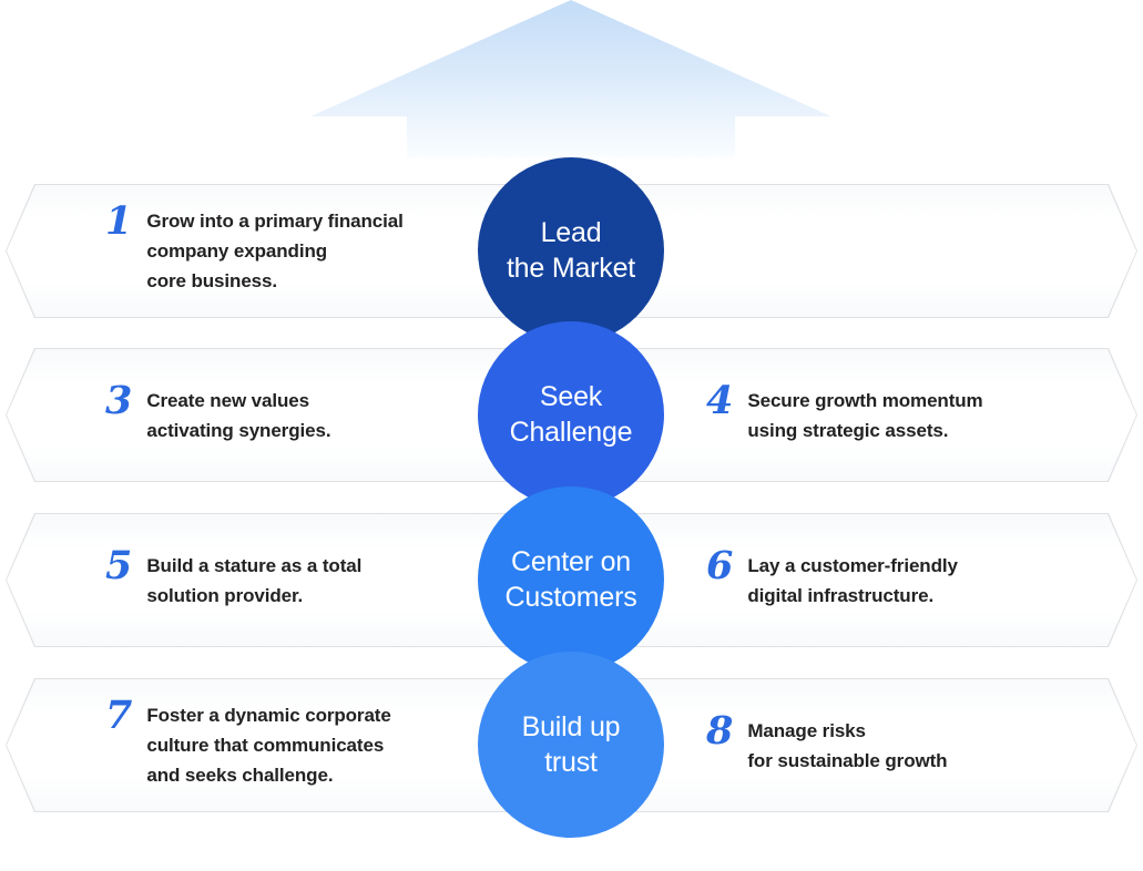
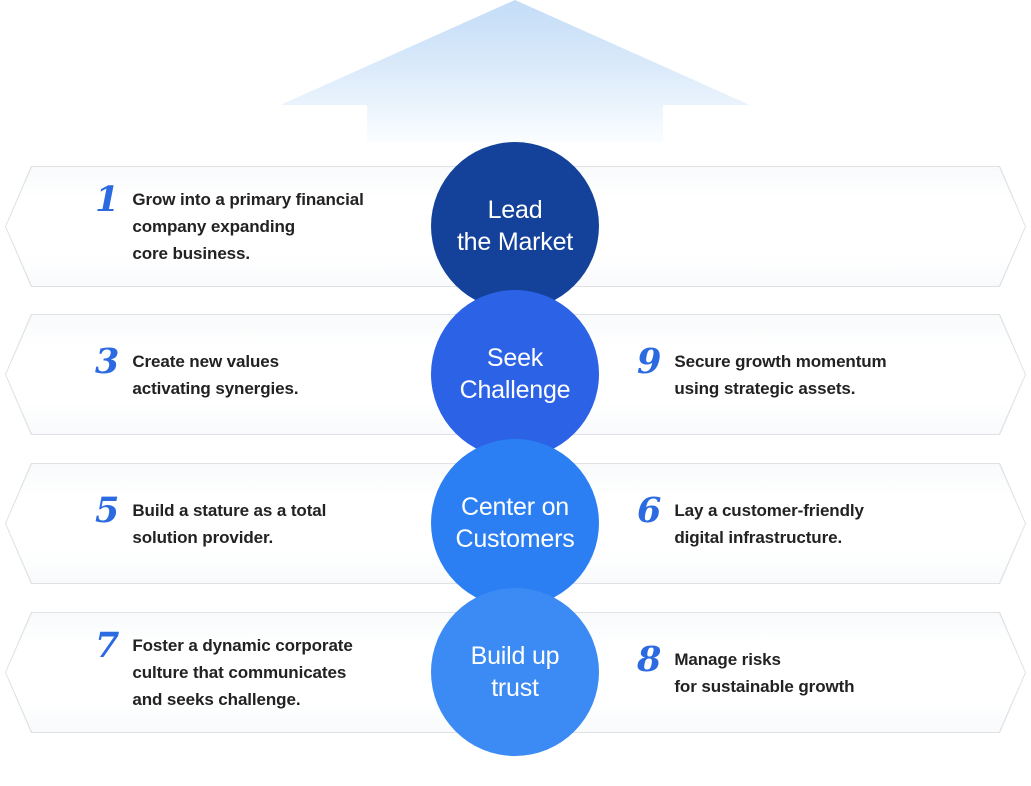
  1
  Grow into a primary financial
  company expanding
  core business.
  3
  Create new values
  activating synergies.
- 4
+ 9
  Secure growth momentum
  using strategic assets.
  5
  Build a stature as a total
  solution provider.
  6
  Lay a customer-friendly
  digital infrastructure.
  7
  Foster a dynamic corporate
  culture that communicates
  and seeks challenge.
  8
  Manage risks
  for sustainable growth
  Lead
  the Market
  Seek
  Challenge
  Center on
  Customers
  Build up
  trust
